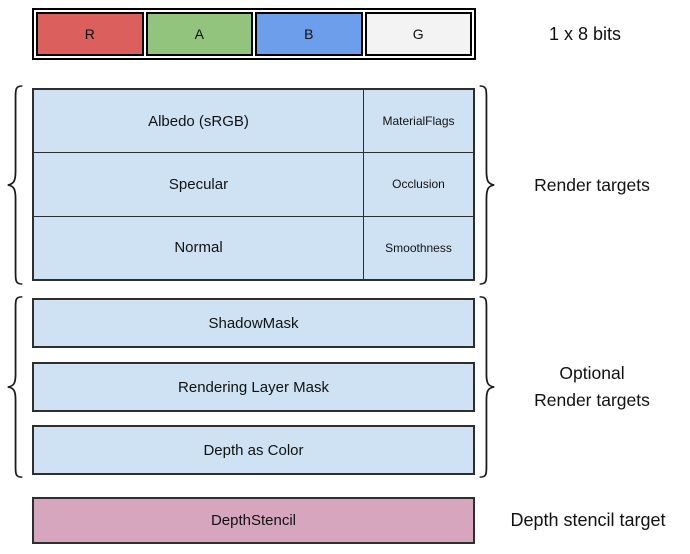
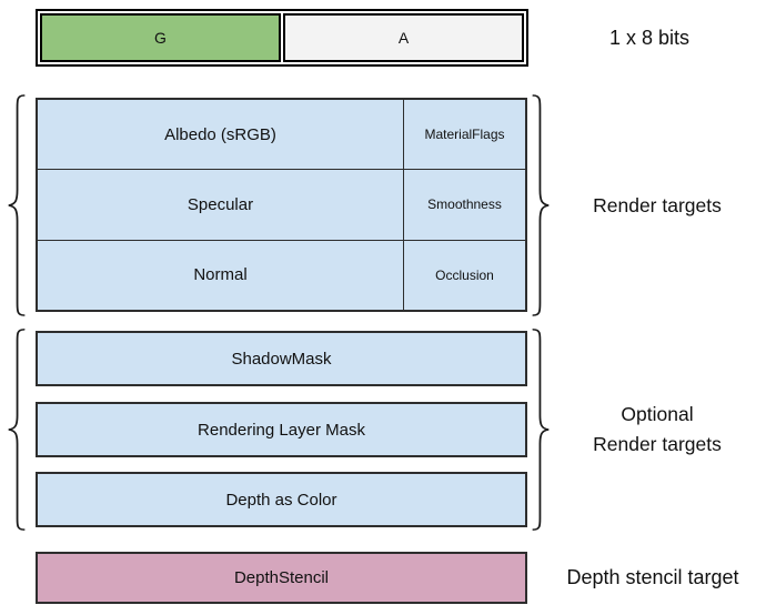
- R
- A
+ G
- B
- G
+ A
  1 x 8 bits
  Albedo (sRGB)
  MaterialFlags
  Specular
- Occlusion
+ Smoothness
  Normal
- Smoothness
+ Occlusion
  Render targets
  ShadowMask
  Rendering Layer Mask
  Depth as Color
  Optional
  Render targets
  DepthStencil
  Depth stencil target
